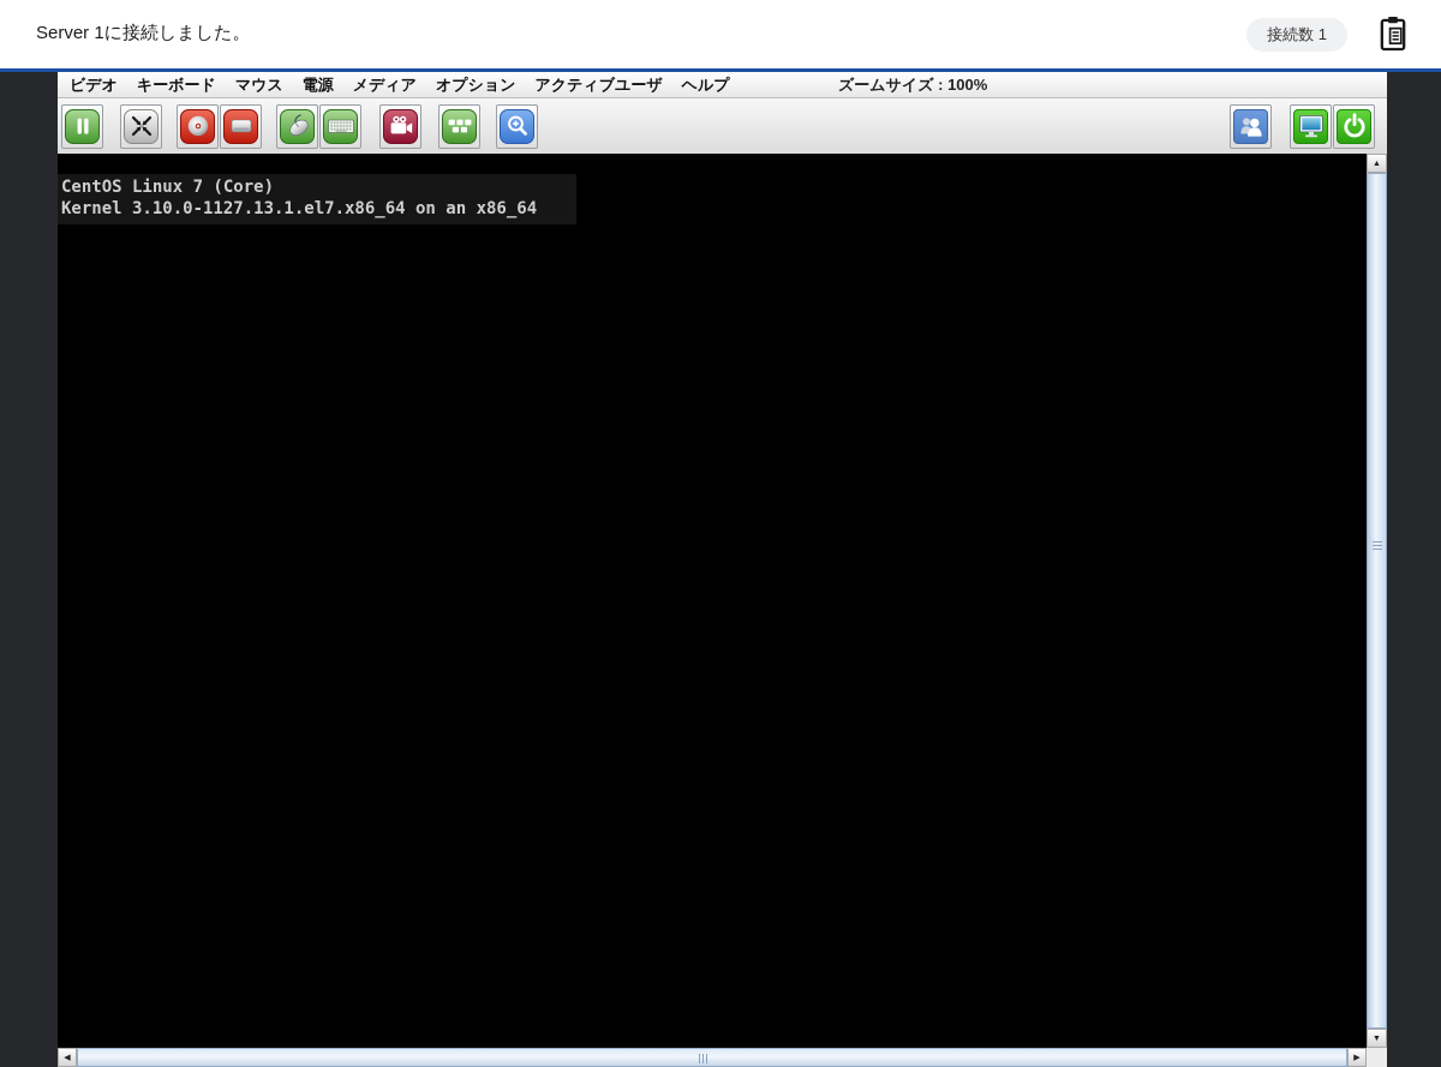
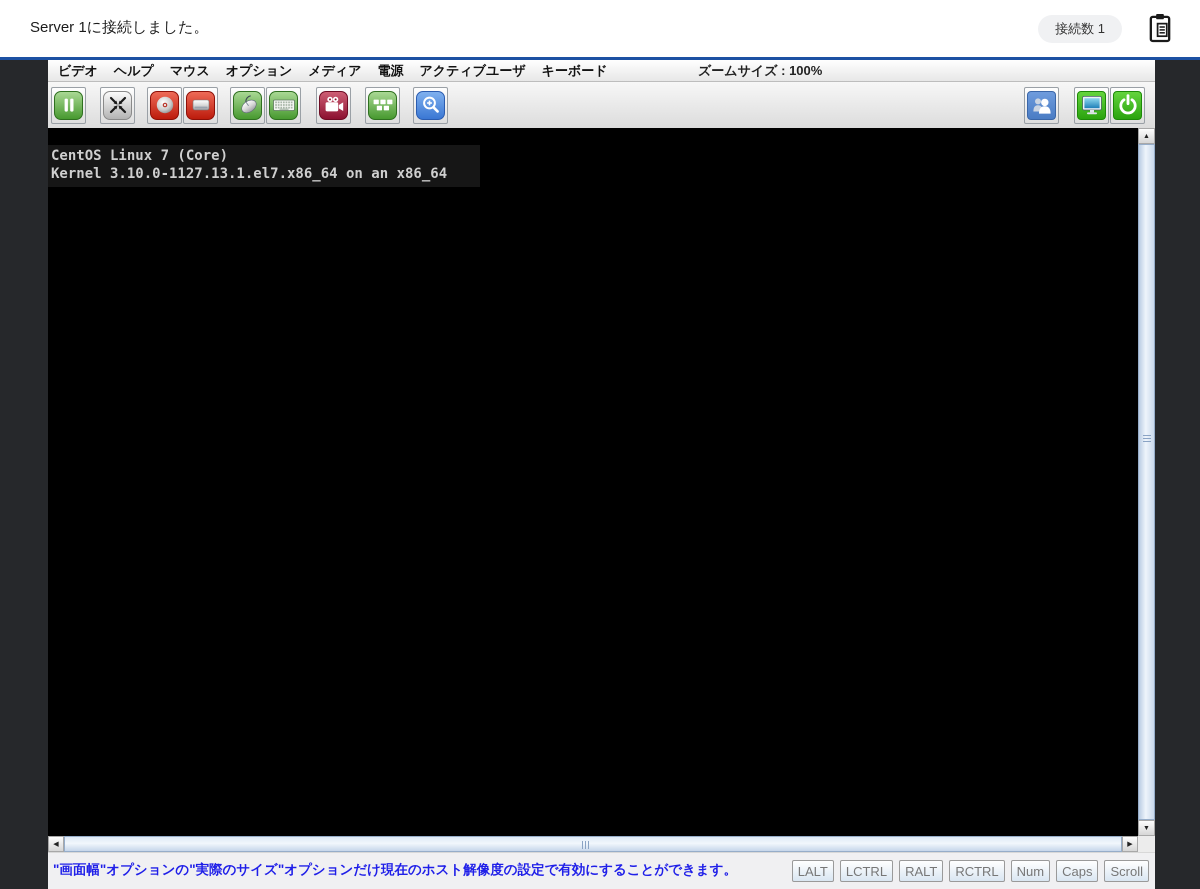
  Server 1に接続しました。
  接続数 1
  ビデオ
- キーボード
+ ヘルプ
  マウス
- 電源
+ オプション
  メディア
- オプション
+ 電源
  アクティブユーザ
- ヘルプ
+ キーボード
  ズームサイズ : 100%
  CentOS Linux 7 (Core)
  Kernel 3.10.0-1127.13.1.el7.x86_64 on an x86_64
+ "画面幅"オプションの"実際のサイズ"オプションだけ現在のホスト解像度の設定で有効にすることができます。
+ LALT
+ LCTRL
+ RALT
+ RCTRL
+ Num
+ Caps
+ Scroll
